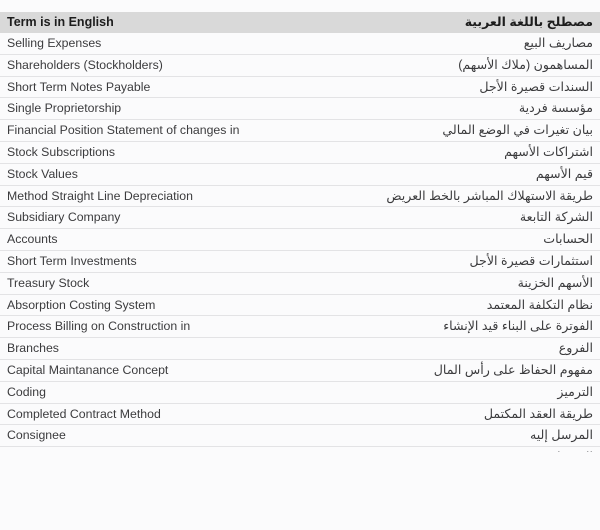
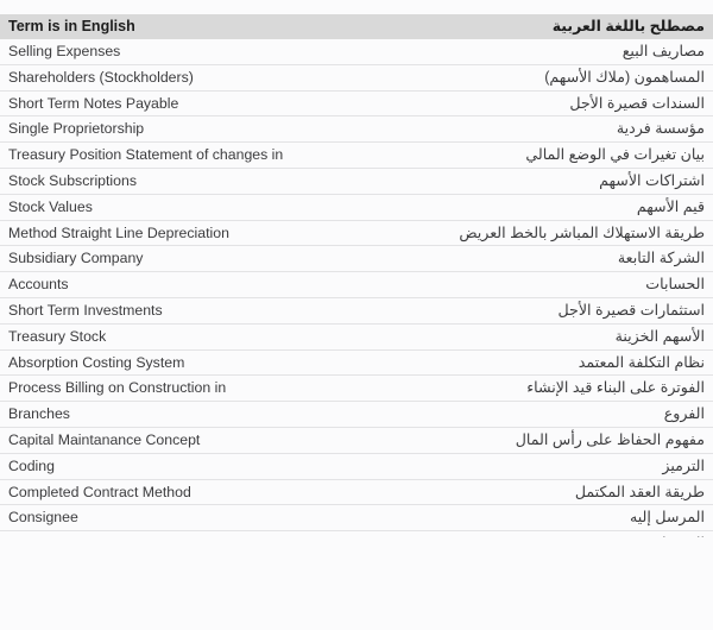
  Term is in English	مصطلح باللغة العربية
  Selling Expenses	مصاريف البيع
  Shareholders (Stockholders)	المساهمون (ملاك الأسهم)
  Short Term Notes Payable	السندات قصيرة الأجل
  Single Proprietorship	مؤسسة فردية
- Financial Position Statement of changes in	بيان تغيرات في الوضع المالي
+ Treasury Position Statement of changes in	بيان تغيرات في الوضع المالي
  Stock Subscriptions	اشتراكات الأسهم
  Stock Values	قيم الأسهم
  Method Straight Line Depreciation	طريقة الاستهلاك المباشر بالخط العريض
  Subsidiary Company	الشركة التابعة
  Accounts	الحسابات
  Short Term Investments	استثمارات قصيرة الأجل
  Treasury Stock	الأسهم الخزينة
  Absorption Costing System	نظام التكلفة المعتمد
  Process Billing on Construction in	الفوترة على البناء قيد الإنشاء
  Branches	الفروع
  Capital Maintanance Concept	مفهوم الحفاظ على رأس المال
  Coding	الترميز
  Completed Contract Method	طريقة العقد المكتمل
  Consignee	المرسل إليه
